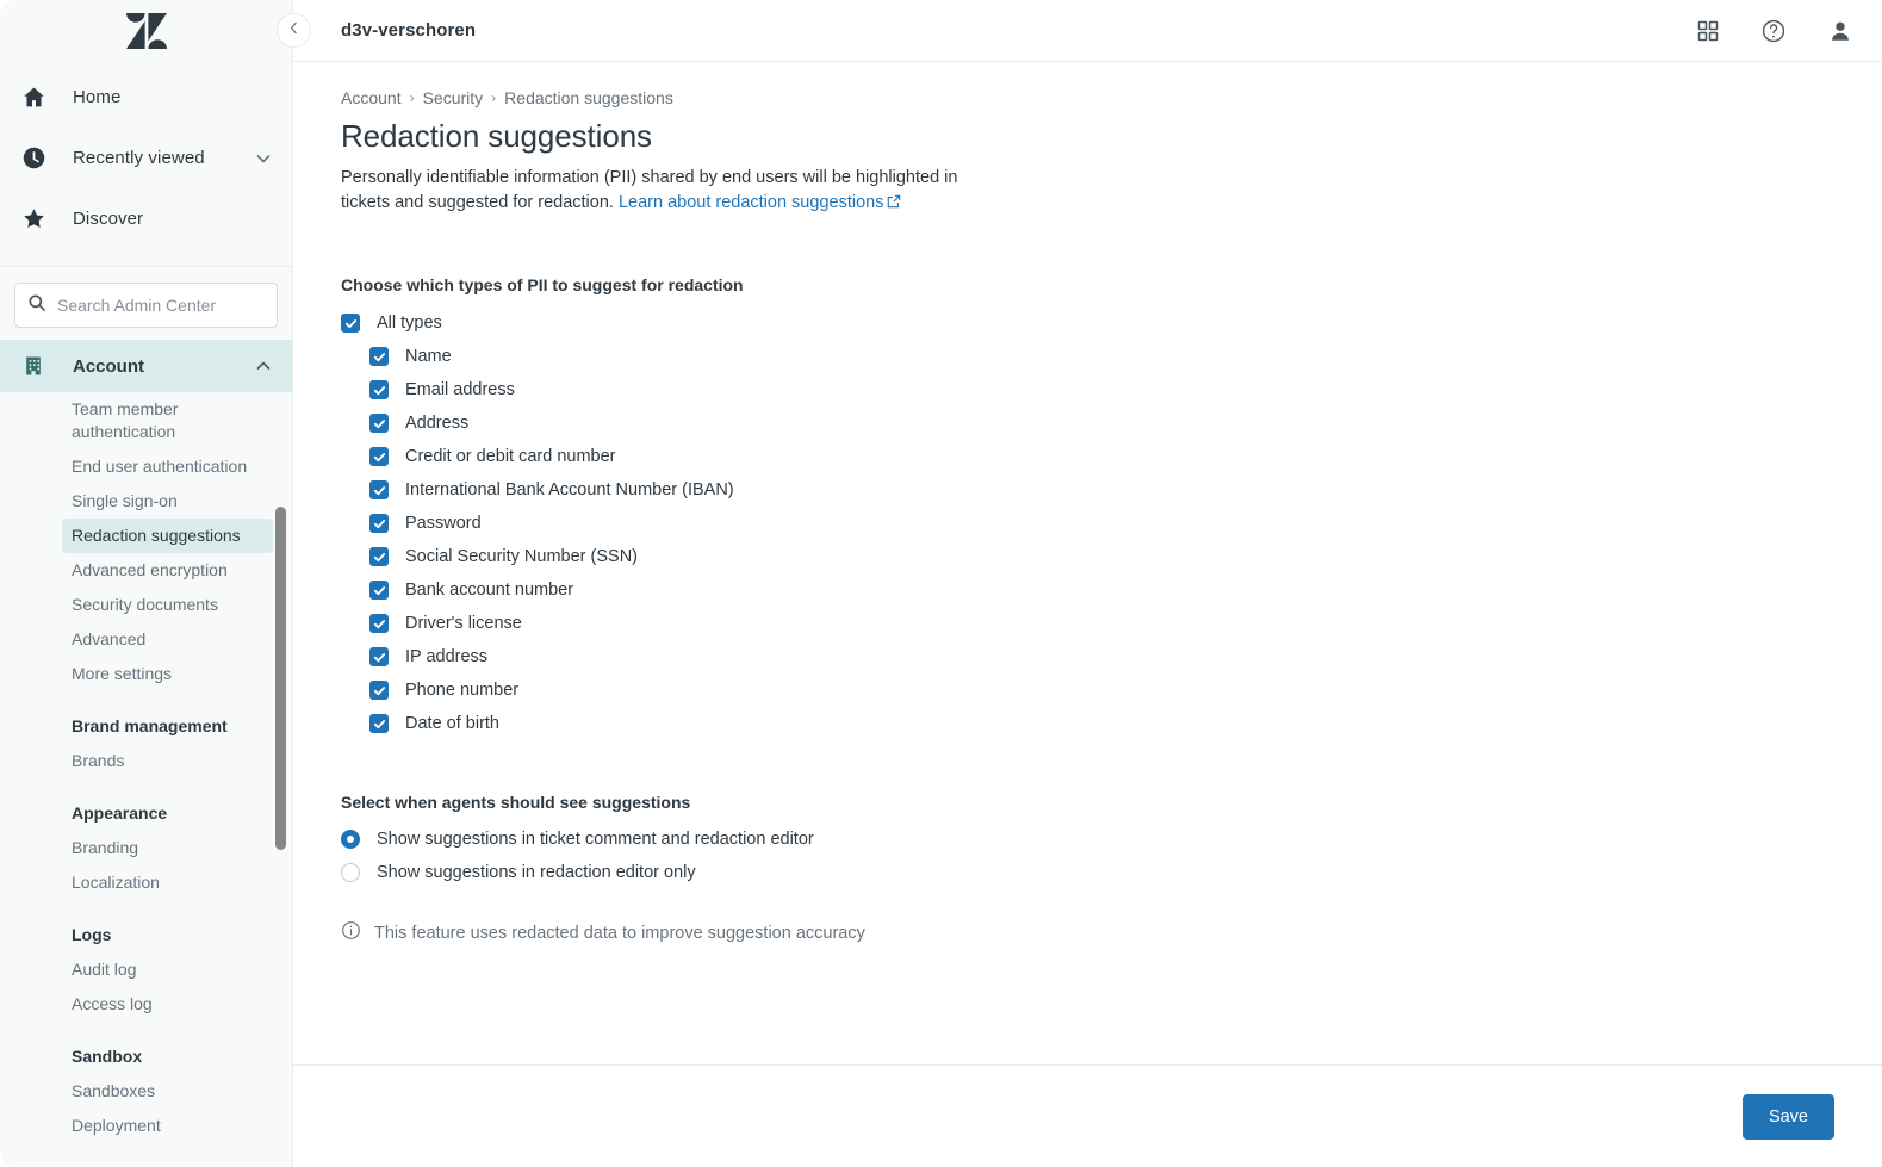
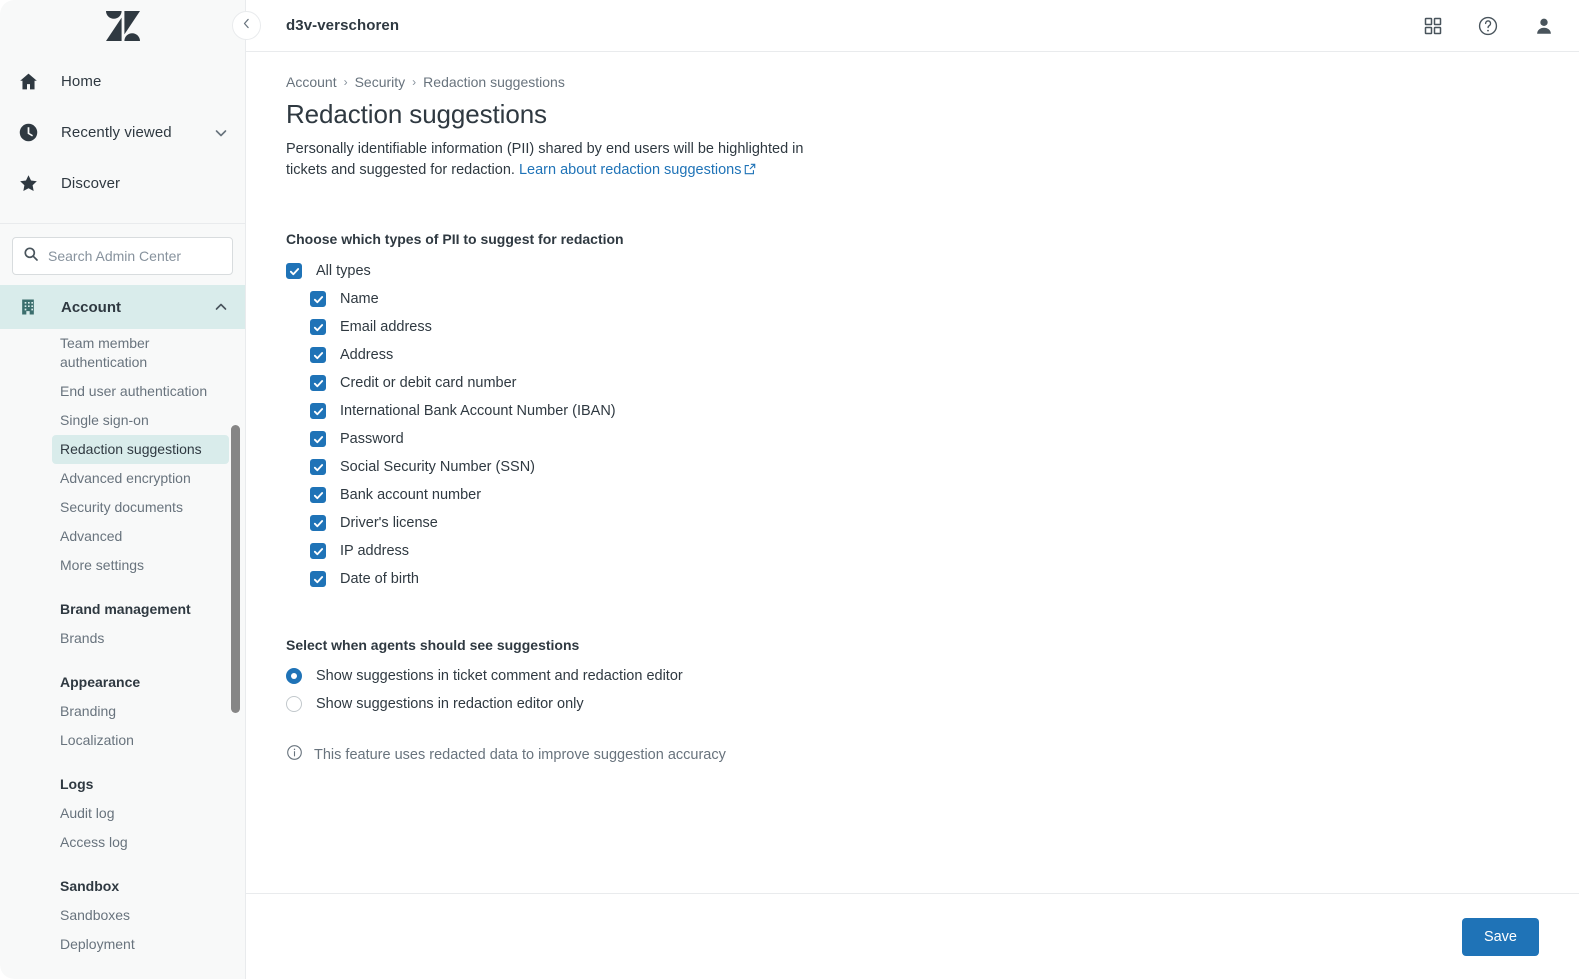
  Home
  Recently viewed
  Discover
  Search Admin Center
  Account
  Team member authentication
  End user authentication
  Single sign-on
  Redaction suggestions
  Advanced encryption
  Security documents
  Advanced
  More settings
  Brand management
  Brands
  Appearance
  Branding
  Localization
  Logs
  Audit log
  Access log
  Sandbox
  Sandboxes
  Deployment
  d3v-verschoren
  Account
  ›
  Security
  ›
  Redaction suggestions
  Redaction suggestions
  Personally identifiable information (PII) shared by end users will be highlighted in tickets and suggested for redaction. Learn about redaction suggestions
  Choose which types of PII to suggest for redaction
  All types
  Name
  Email address
  Address
  Credit or debit card number
  International Bank Account Number (IBAN)
  Password
  Social Security Number (SSN)
  Bank account number
  Driver's license
  IP address
- Phone number
  Date of birth
  Select when agents should see suggestions
  Show suggestions in ticket comment and redaction editor
  Show suggestions in redaction editor only
  This feature uses redacted data to improve suggestion accuracy
  Save
